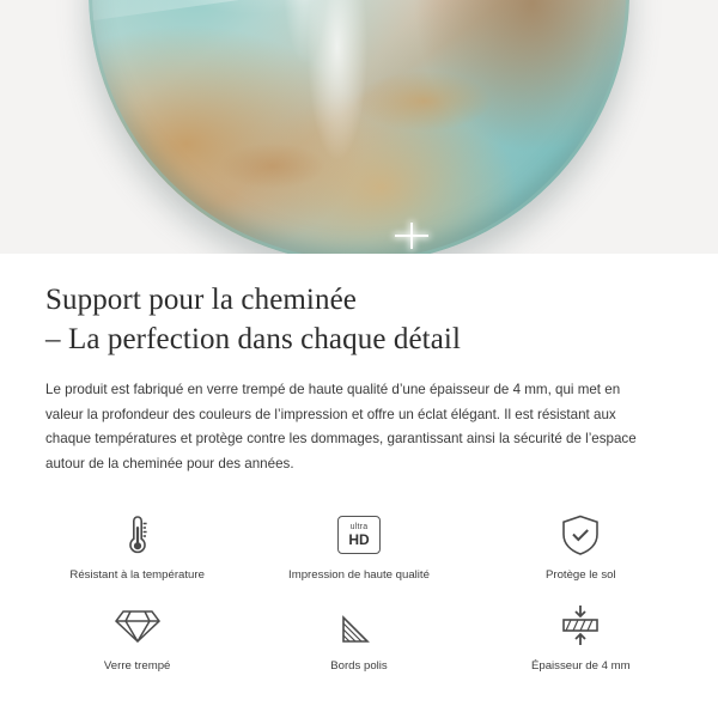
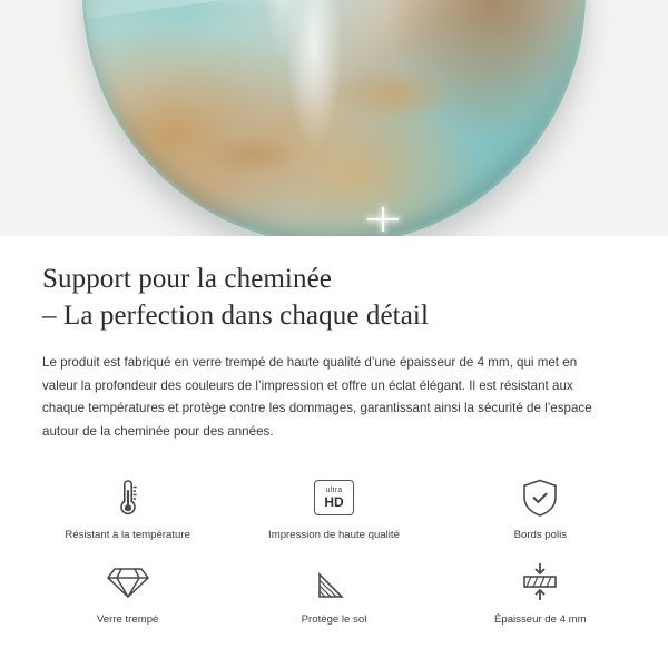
  Support pour la cheminée
  – La perfection dans chaque détail
  Le produit est fabriqué en verre trempé de haute qualité d’une épaisseur de 4 mm, qui met en valeur la profondeur des couleurs de l’impression et offre un éclat élégant. Il est résistant aux chaque températures et protège contre les dommages, garantissant ainsi la sécurité de l’espace autour de la cheminée pour des années.
  Résistant à la température
  HD
  Impression de haute qualité
- Protège le sol
+ Bords polis
  Verre trempé
- Bords polis
+ Protège le sol
  Épaisseur de 4 mm
